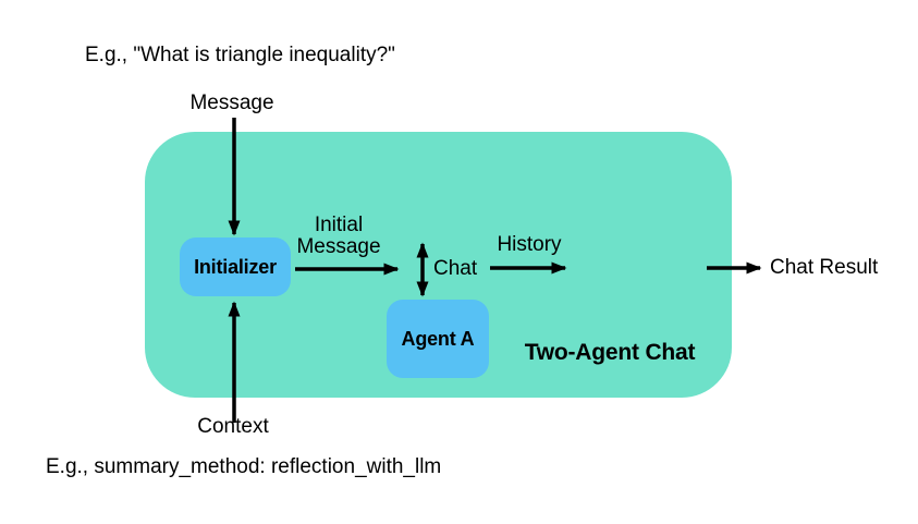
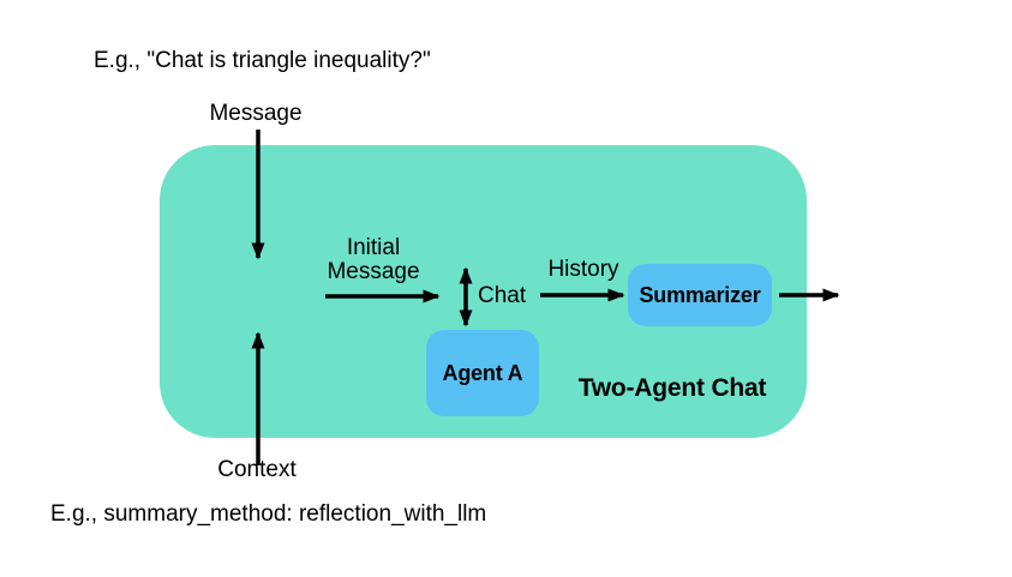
- E.g., "What is triangle inequality?"
+ E.g., "Chat is triangle inequality?"
  Message
- Initializer
  Agent A
+ Summarizer
  Initial
  Message
  Chat
  History
- Chat Result
  Two-Agent Chat
  Context
  E.g., summary_method: reflection_with_llm
